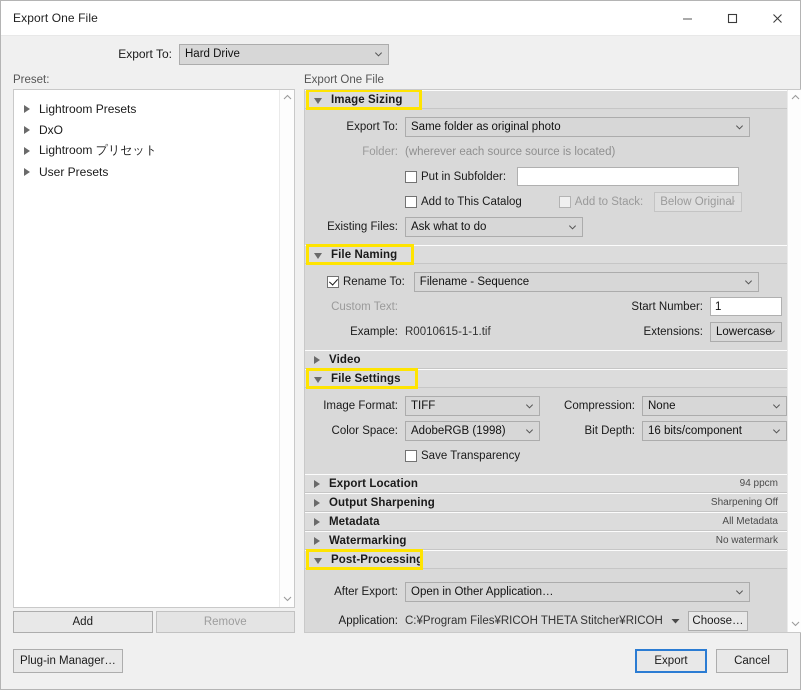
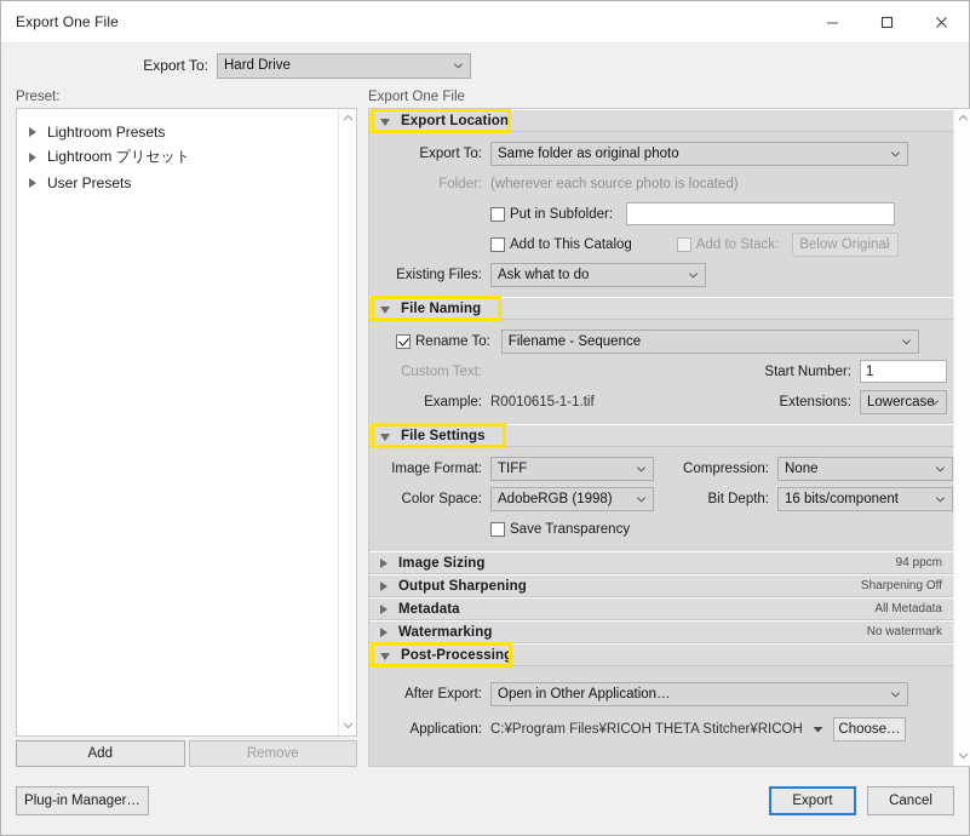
  Export One File
  Export To:
  Hard Drive
  Preset:
  Lightroom Presets
- DxO
  Lightroom プリセット
  User Presets
  Add
  Remove
  Export One File
- Image Sizing
+ Export Location
  Export To:
  Same folder as original photo
  Folder:
- (wherever each source source is located)
+ (wherever each source photo is located)
  Put in Subfolder:
  Add to This Catalog
  Add to Stack:
  Below Origina
  Existing Files:
  Ask what to do
  File Naming
  Rename To:
  Filename - Sequence
  Custom Text:
  Start Number:
  1
  Example:
  R0010615-1-1.tif
  Extensions:
  Lowercase
- Video
  File Settings
  Image Format:
  TIFF
  Compression:
  None
  Color Space:
  AdobeRGB (1998)
  Bit Depth:
  16 bits/component
  Save Transparency
- Export Location
+ Image Sizing
  94 ppcm
  Output Sharpening
  Sharpening Off
  Metadata
  All Metadata
  Watermarking
  No watermark
  Post-Processing
  After Export:
  Open in Other Application…
  Application:
  C:¥Program Files¥RICOH THETA Stitcher¥RICOH
  Choose…
  Plug-in Manager…
  Export
  Cancel
